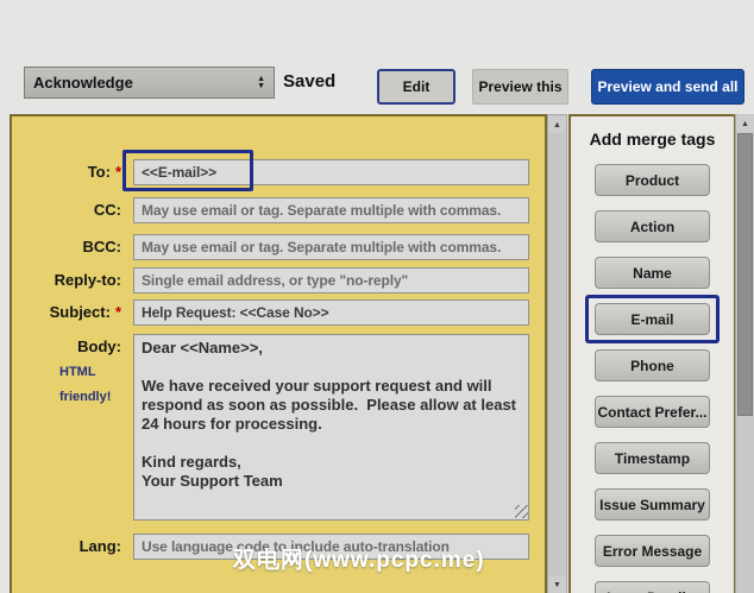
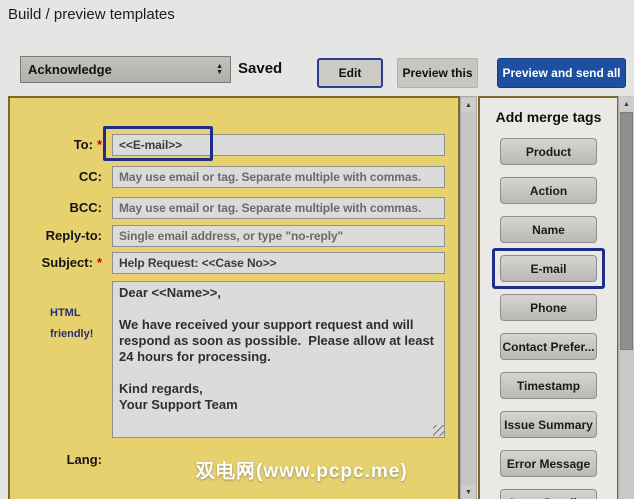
+ Build / preview templates
  Acknowledge
  Saved
  Edit
  Preview this
  Preview and send all
  To: *
  <<E-mail>>
  CC:
  May use email or tag. Separate multiple with commas.
  BCC:
  May use email or tag. Separate multiple with commas.
  Reply-to:
  Single email address, or type "no-reply"
  Subject: *
  Help Request: <<Case No>>
- Body:
  HTML
  friendly!
  Dear <<Name>>,
  Lang:
- Use language code to include auto-translation
  Add merge tags
  Product
  Action
  Name
  E-mail
  Phone
  Contact Prefer...
  Timestamp
  Issue Summary
  Error Message
  双电网(www.pcpc.me)
